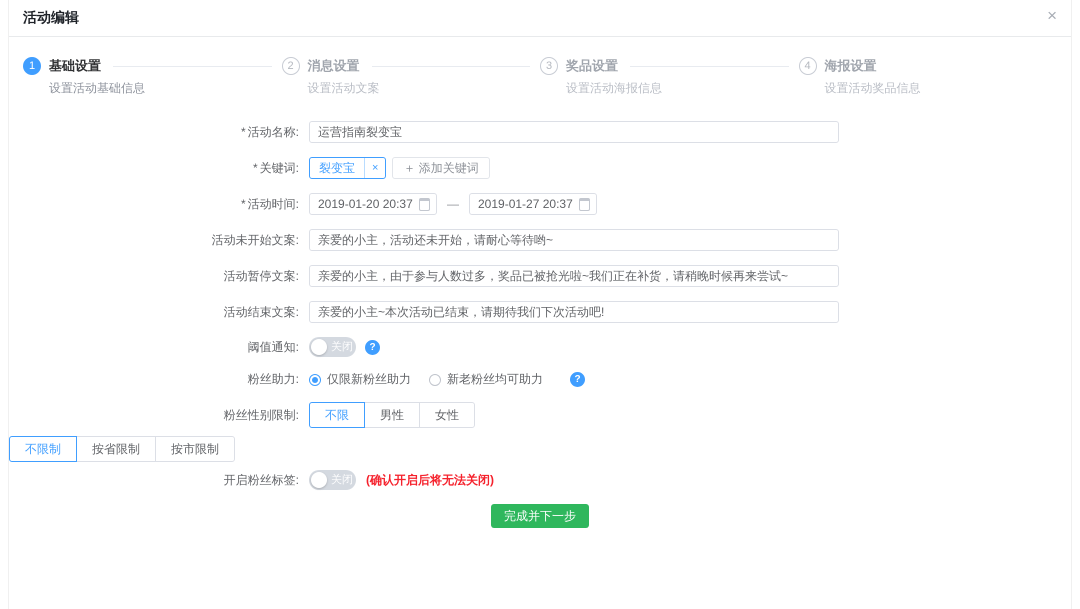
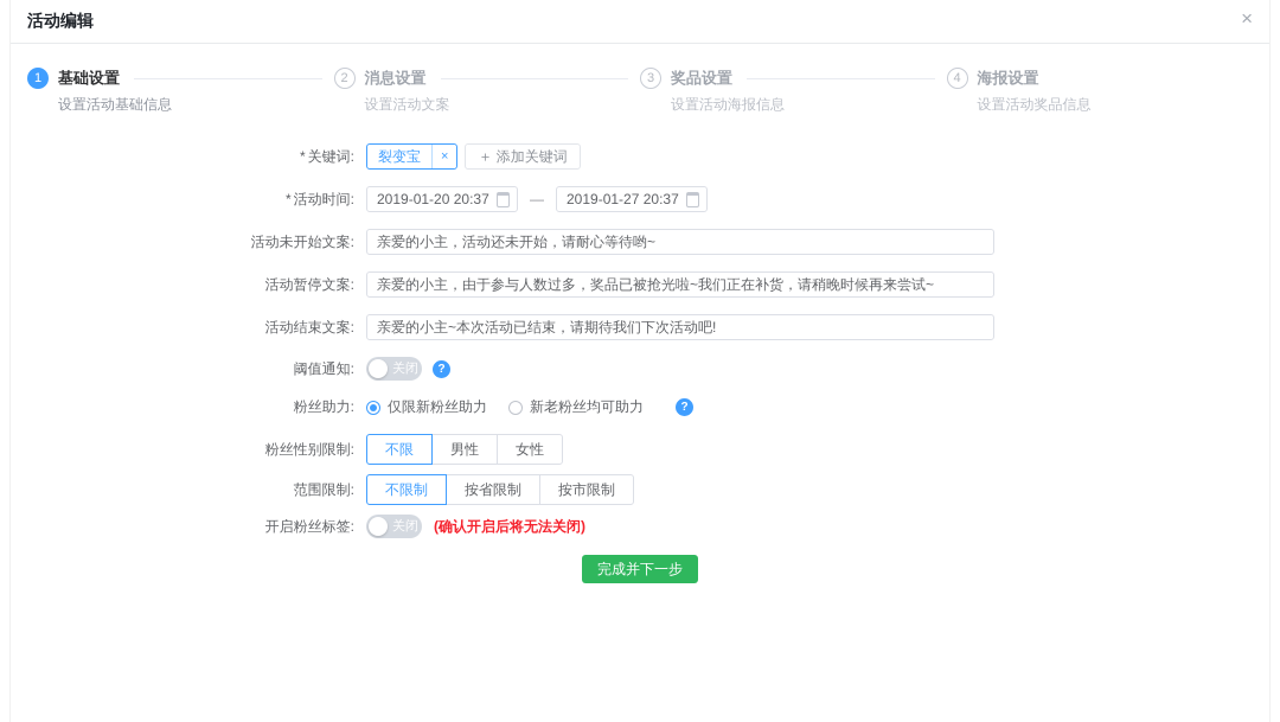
  活动编辑
  ×
  1
  基础设置
  设置活动基础信息
  2
  消息设置
  设置活动文案
  3
  奖品设置
  设置活动海报信息
  4
  海报设置
  设置活动奖品信息
- * 活动名称:
- 运营指南裂变宝
  * 关键词:
  裂变宝
  ×
  ＋ 添加关键词
  * 活动时间:
  2019-01-20 20:37
  —
  2019-01-27 20:37
  活动未开始文案:
  亲爱的小主，活动还未开始，请耐心等待哟~
  活动暂停文案:
  亲爱的小主，由于参与人数过多，奖品已被抢光啦~我们正在补货，请稍晚时候再来尝试~
  活动结束文案:
  亲爱的小主~本次活动已结束，请期待我们下次活动吧!
  阈值通知:
  关闭
  ?
  粉丝助力:
  仅限新粉丝助力
  新老粉丝均可助力
  ?
  粉丝性别限制:
  不限
  男性
  女性
+ 范围限制:
  不限制
  按省限制
  按市限制
  开启粉丝标签:
  关闭
  (确认开启后将无法关闭)
  完成并下一步
